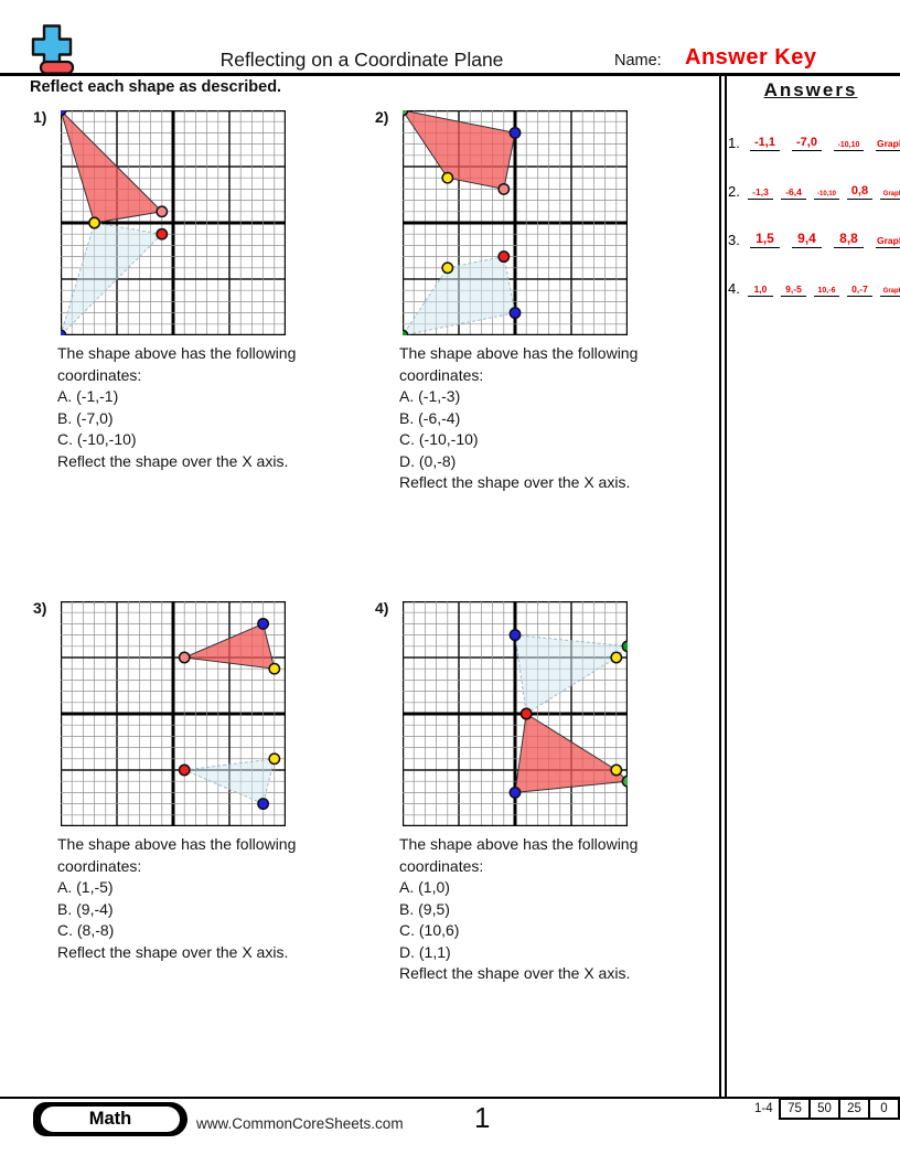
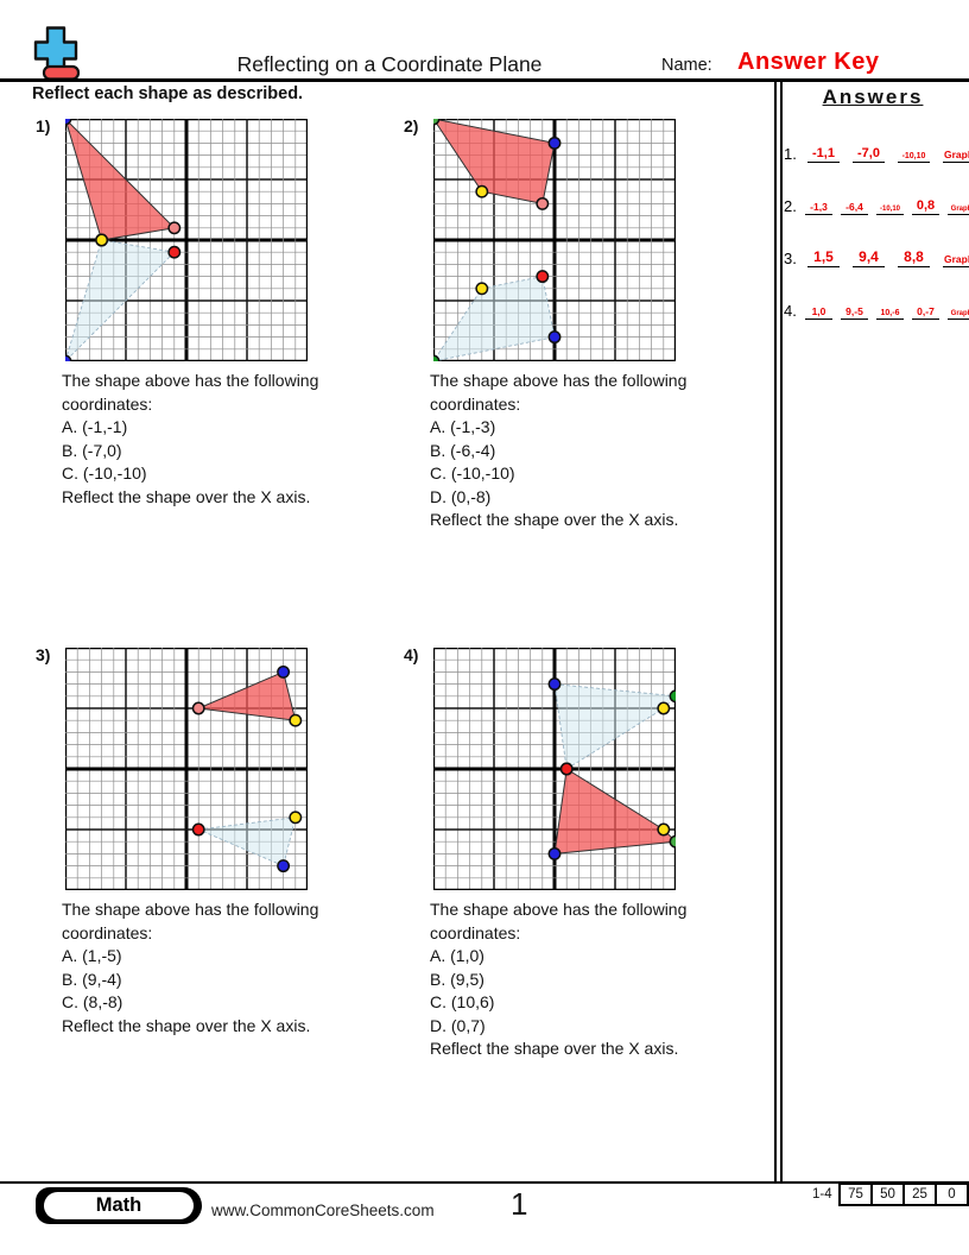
  Reflecting on a Coordinate Plane
  Name:
  Answer Key
  Reflect each shape as described.
  Answers
  1.
  -1,1
  -7,0
  Grap
  2.
  -1,3
  -6,4
  0,8
  3.
  1,5
  9,4
  8,8
  Grap
  4.
  1,0
  9,-5
  0,-7
  1)
  The shape above has the following
  coordinates:
  A. (-1,-1)
  B. (-7,0)
  C. (-10,-10)
  Reflect the shape over the X axis.
  2)
  The shape above has the following
  coordinates:
  A. (-1,-3)
  B. (-6,-4)
  C. (-10,-10)
  D. (0,-8)
  Reflect the shape over the X axis.
  3)
  The shape above has the following
  coordinates:
  A. (1,-5)
  B. (9,-4)
  C. (8,-8)
  Reflect the shape over the X axis.
  4)
  The shape above has the following
  coordinates:
  A. (1,0)
  B. (9,5)
  C. (10,6)
- D. (1,1)
+ D. (0,7)
  Reflect the shape over the X axis.
  Math
  www.CommonCoreSheets.com
  1
  1-4
  75
  50
  25
  0
